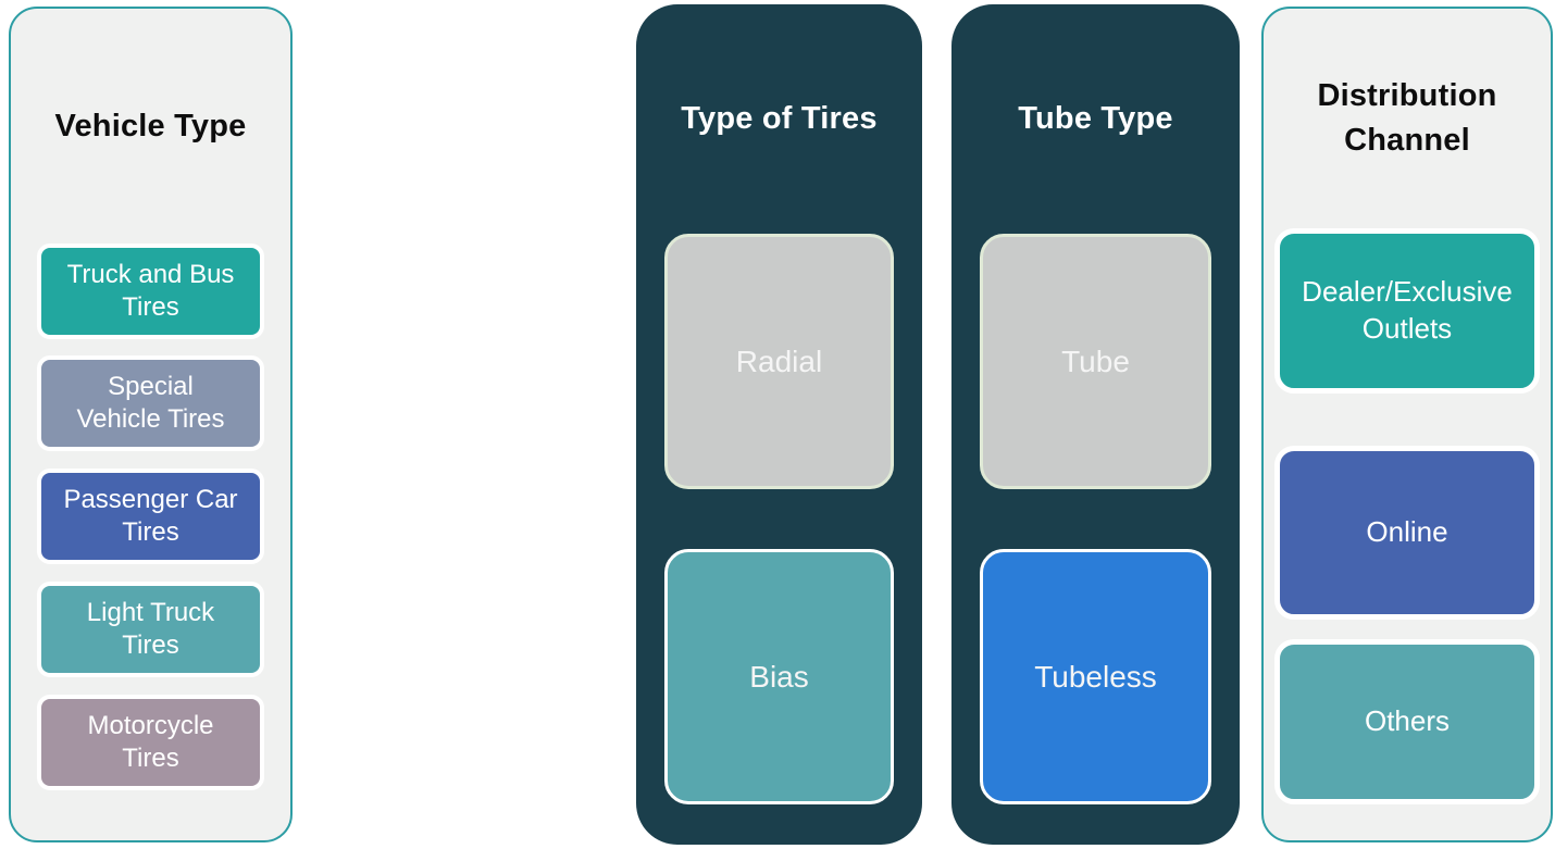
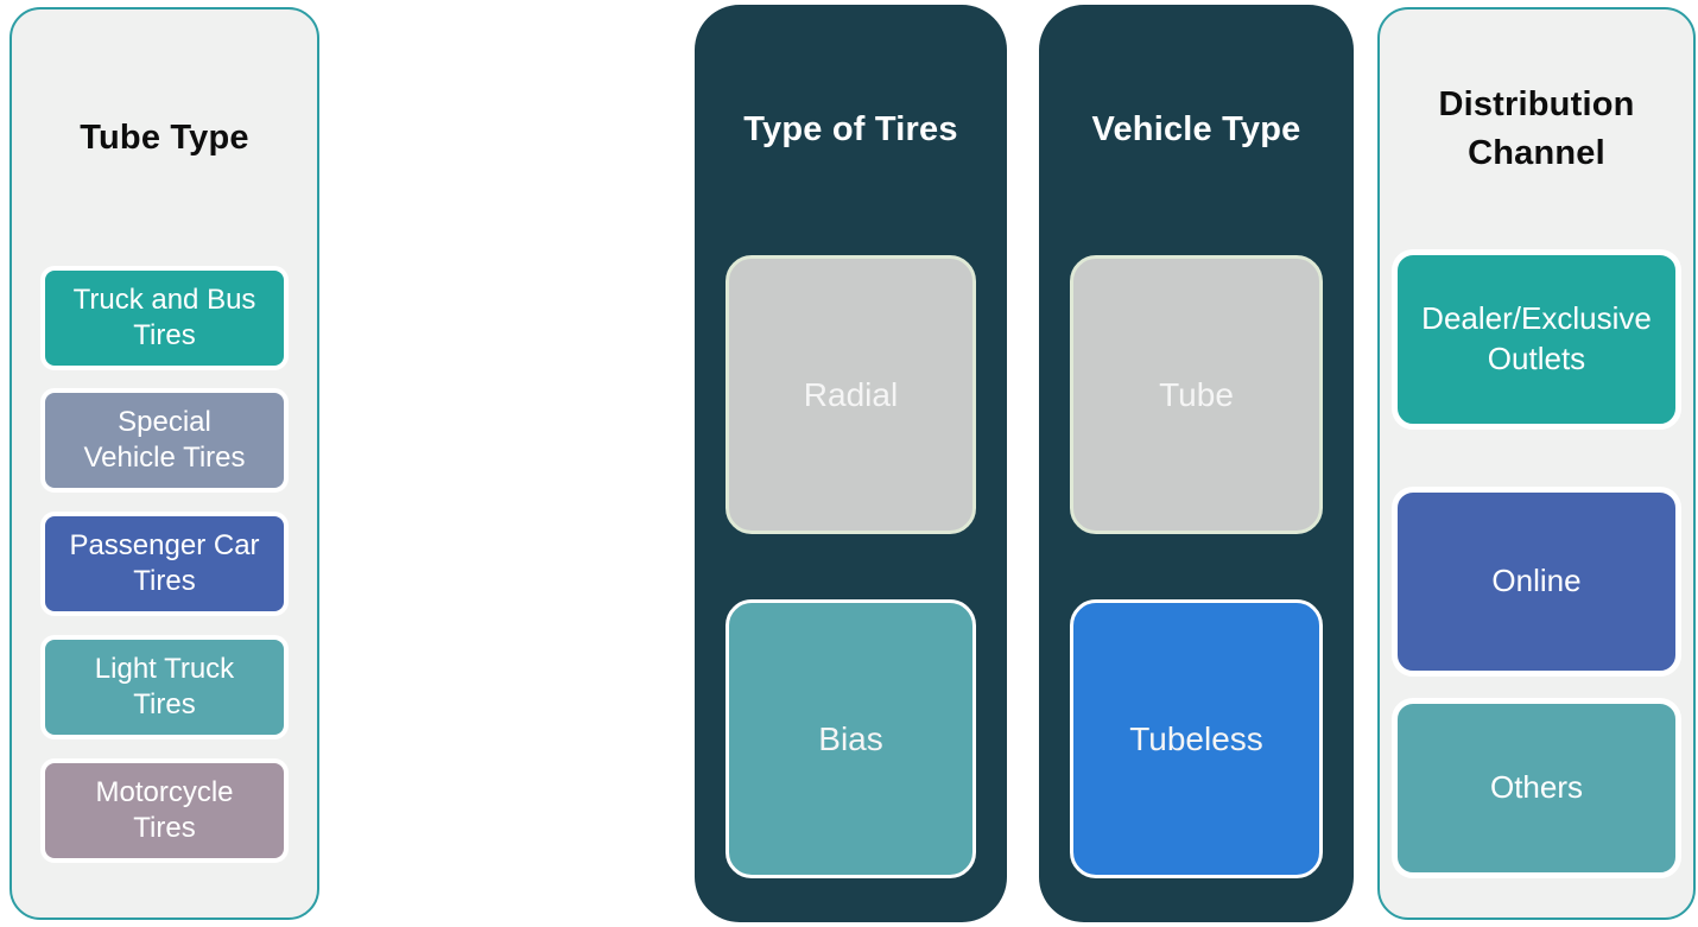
- Vehicle Type
+ Tube Type
  Truck and Bus
  Tires
  Special
  Vehicle Tires
  Passenger Car
  Tires
  Light Truck
  Tires
  Motorcycle
  Tires
  Type of Tires
  Radial
  Bias
- Tube Type
+ Vehicle Type
  Tube
  Tubeless
  Distribution
  Channel
  Dealer/Exclusive
  Outlets
  Online
  Others
